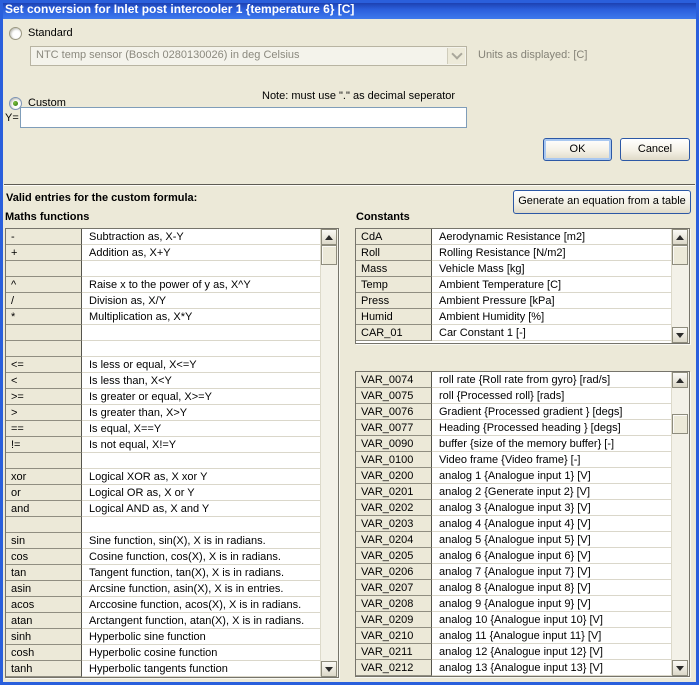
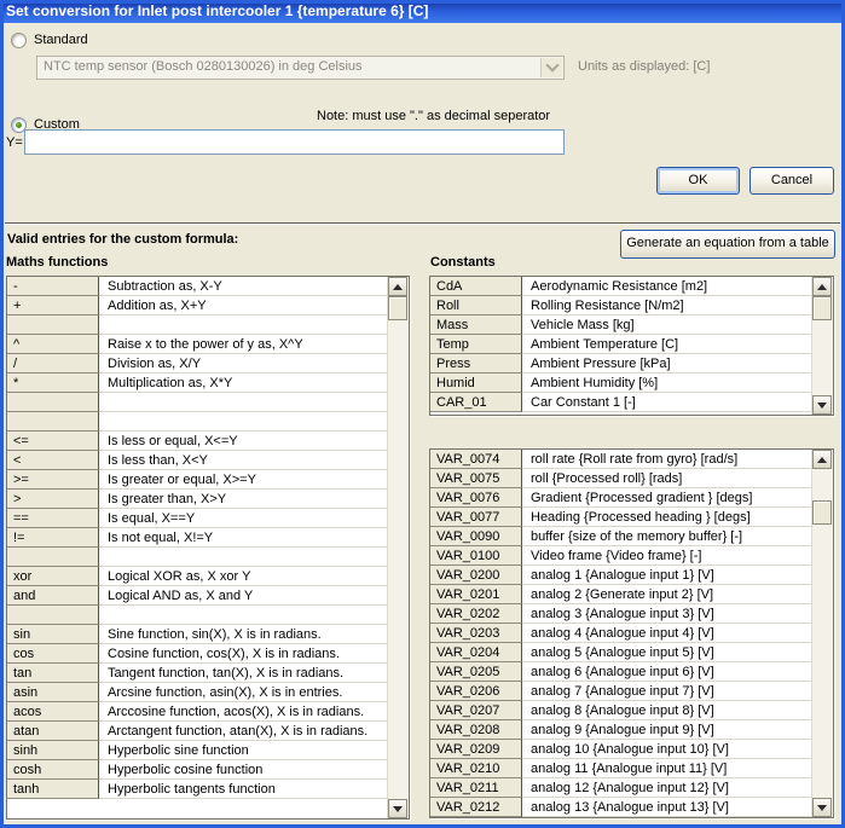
  Set conversion for Inlet post intercooler 1 {temperature 6} [C]
  Standard
  NTC temp sensor (Bosch 0280130026) in deg Celsius
  Units as displayed: [C]
  Custom
  Note: must use "." as decimal seperator
  Y=
  OK
  Cancel
  Valid entries for the custom formula:
  Generate an equation from a table
  Maths functions
  Constants
  -
  Subtraction as, X-Y
  +
  Addition as, X+Y
  ^
  Raise x to the power of y as, X^Y
  /
  Division as, X/Y
  *
  Multiplication as, X*Y
  <=
  Is less or equal, X<=Y
  <
  Is less than, X<Y
  >=
  Is greater or equal, X>=Y
  >
  Is greater than, X>Y
  ==
  Is equal, X==Y
  !=
  Is not equal, X!=Y
  xor
  Logical XOR as, X xor Y
- or
- Logical OR as, X or Y
  and
  Logical AND as, X and Y
  sin
  Sine function, sin(X), X is in radians.
  cos
  Cosine function, cos(X), X is in radians.
  tan
  Tangent function, tan(X), X is in radians.
  asin
  Arcsine function, asin(X), X is in entries.
  acos
  Arccosine function, acos(X), X is in radians.
  atan
  Arctangent function, atan(X), X is in radians.
  sinh
  Hyperbolic sine function
  cosh
  Hyperbolic cosine function
  tanh
  Hyperbolic tangents function
  CdA
  Aerodynamic Resistance [m2]
  Roll
  Rolling Resistance [N/m2]
  Mass
  Vehicle Mass [kg]
  Temp
  Ambient Temperature [C]
  Press
  Ambient Pressure [kPa]
  Humid
  Ambient Humidity [%]
  CAR_01
  Car Constant 1 [-]
  VAR_0074
  roll rate {Roll rate from gyro} [rad/s]
  VAR_0075
  roll {Processed roll} [rads]
  VAR_0076
  Gradient {Processed gradient } [degs]
  VAR_0077
  Heading {Processed heading } [degs]
  VAR_0090
  buffer {size of the memory buffer} [-]
  VAR_0100
  Video frame {Video frame} [-]
  VAR_0200
  analog 1 {Analogue input 1} [V]
  VAR_0201
  analog 2 {Generate input 2} [V]
  VAR_0202
  analog 3 {Analogue input 3} [V]
  VAR_0203
  analog 4 {Analogue input 4} [V]
  VAR_0204
  analog 5 {Analogue input 5} [V]
  VAR_0205
  analog 6 {Analogue input 6} [V]
  VAR_0206
  analog 7 {Analogue input 7} [V]
  VAR_0207
  analog 8 {Analogue input 8} [V]
  VAR_0208
  analog 9 {Analogue input 9} [V]
  VAR_0209
  analog 10 {Analogue input 10} [V]
  VAR_0210
  analog 11 {Analogue input 11} [V]
  VAR_0211
  analog 12 {Analogue input 12} [V]
  VAR_0212
  analog 13 {Analogue input 13} [V]
